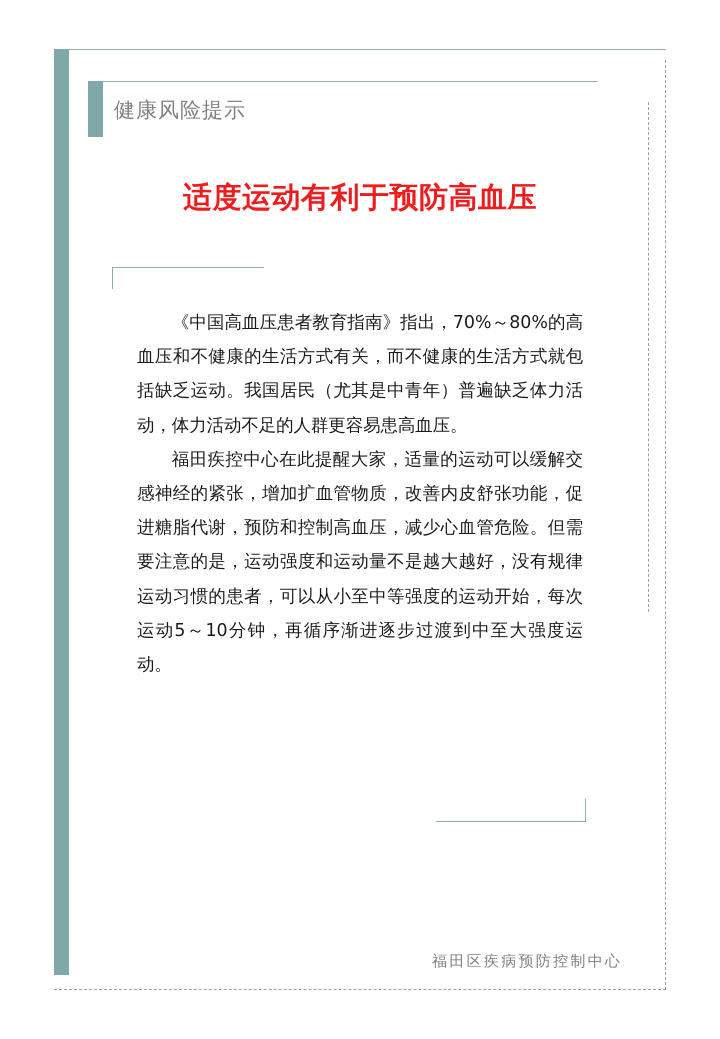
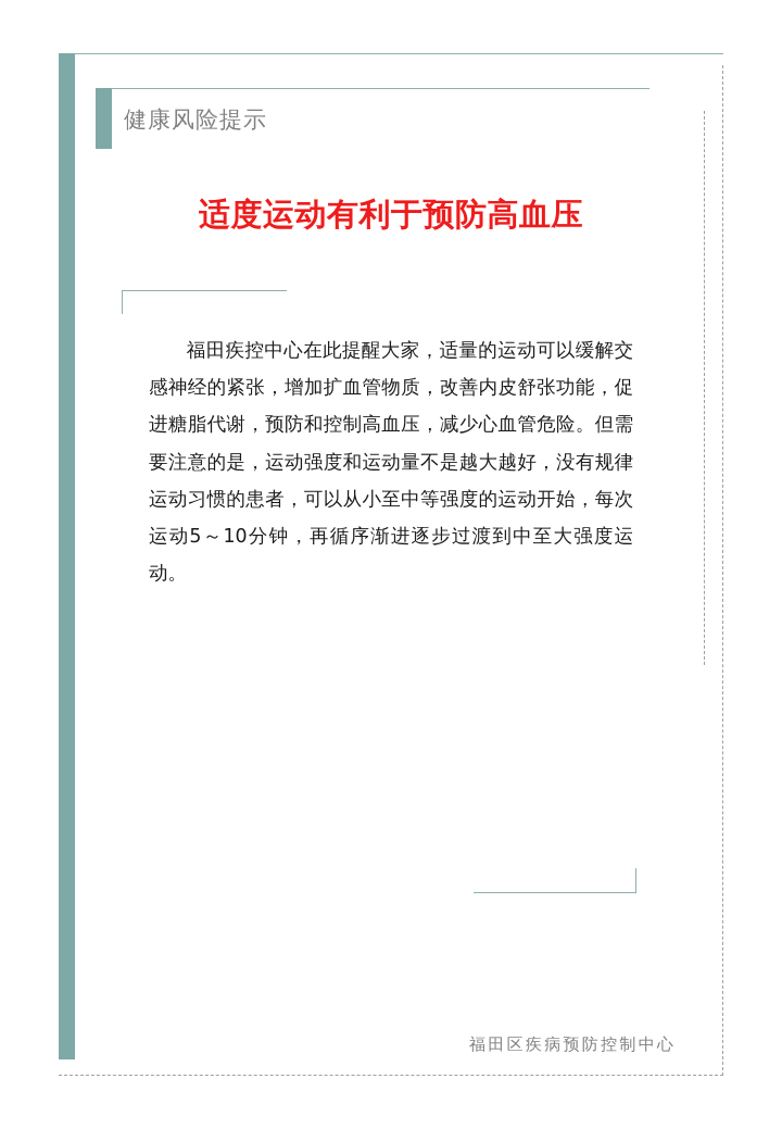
  健康风险提示
  适度运动有利于预防高血压
- 《中国高血压患者教育指南》指出，70%～80%的高血压和不健康的生活方式有关，而不健康的生活方式就包括缺乏运动。我国居民（尤其是中青年）普遍缺乏体力活动，体力活动不足的人群更容易患高血压。
  福田疾控中心在此提醒大家，适量的运动可以缓解交感神经的紧张，增加扩血管物质，改善内皮舒张功能，促进糖脂代谢，预防和控制高血压，减少心血管危险。但需要注意的是，运动强度和运动量不是越大越好，没有规律运动习惯的患者，可以从小至中等强度的运动开始，每次运动5～10分钟，再循序渐进逐步过渡到中至大强度运动。
  福田区疾病预防控制中心
